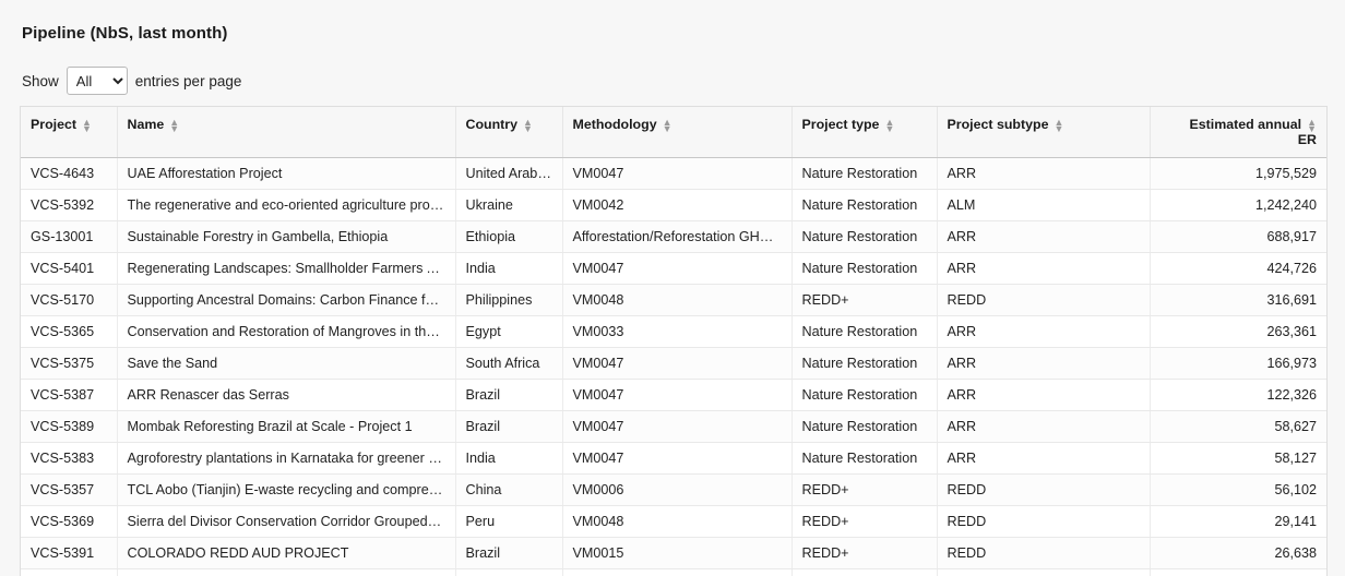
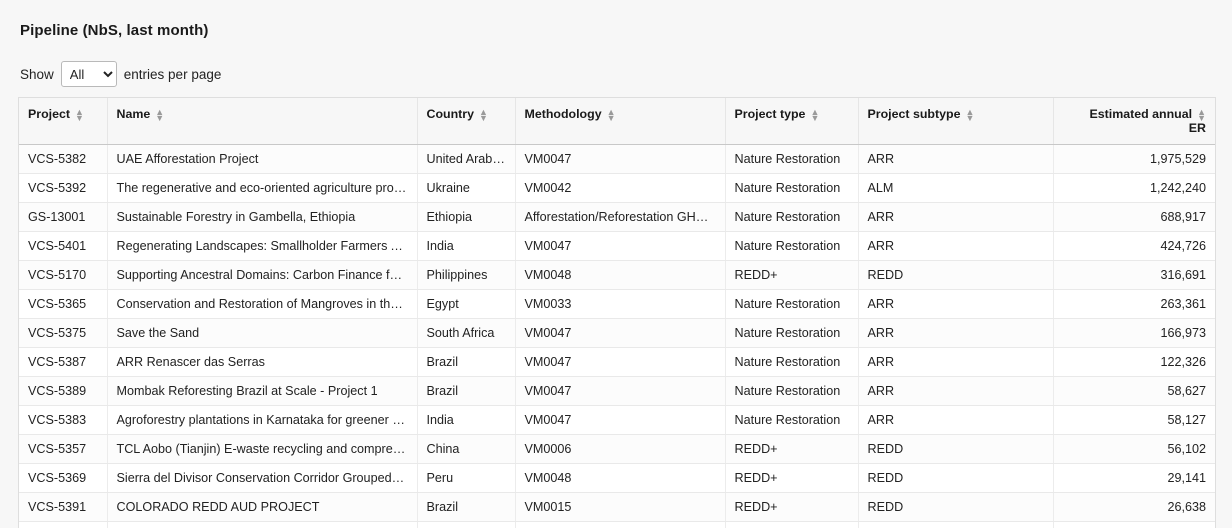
  Pipeline (NbS, last month)
  Show
  All
  entries per page
  Project ▲▼	Name ▲▼	Country ▲▼	Methodology ▲▼	Project type ▲▼	Project subtype ▲▼	Estimated annual ▲▼ ER
- VCS-4643	UAE Afforestation Project	United Arab …	VM0047	Nature Restoration	ARR	1,975,529
+ VCS-5382	UAE Afforestation Project	United Arab …	VM0047	Nature Restoration	ARR	1,975,529
  VCS-5392	The regenerative and eco-oriented agriculture project	Ukraine	VM0042	Nature Restoration	ALM	1,242,240
  GS-13001	Sustainable Forestry in Gambella, Ethiopia	Ethiopia	Afforestation/Reforestation GHG E…	Nature Restoration	ARR	688,917
  VCS-5401	Regenerating Landscapes: Smallholder Farmers Agro	India	VM0047	Nature Restoration	ARR	424,726
  VCS-5170	Supporting Ancestral Domains: Carbon Finance for Cl	Philippines	VM0048	REDD+	REDD	316,691
  VCS-5365	Conservation and Restoration of Mangroves in the Co	Egypt	VM0033	Nature Restoration	ARR	263,361
  VCS-5375	Save the Sand	South Africa	VM0047	Nature Restoration	ARR	166,973
  VCS-5387	ARR Renascer das Serras	Brazil	VM0047	Nature Restoration	ARR	122,326
  VCS-5389	Mombak Reforesting Brazil at Scale - Project 1	Brazil	VM0047	Nature Restoration	ARR	58,627
  VCS-5383	Agroforestry plantations in Karnataka for greener tom	India	VM0047	Nature Restoration	ARR	58,127
  VCS-5357	TCL Aobo (Tianjin) E-waste recycling and comprehen	China	VM0006	REDD+	REDD	56,102
  VCS-5369	Sierra del Divisor Conservation Corridor Grouped Proj	Peru	VM0048	REDD+	REDD	29,141
  VCS-5391	COLORADO REDD AUD PROJECT	Brazil	VM0015	REDD+	REDD	26,638
